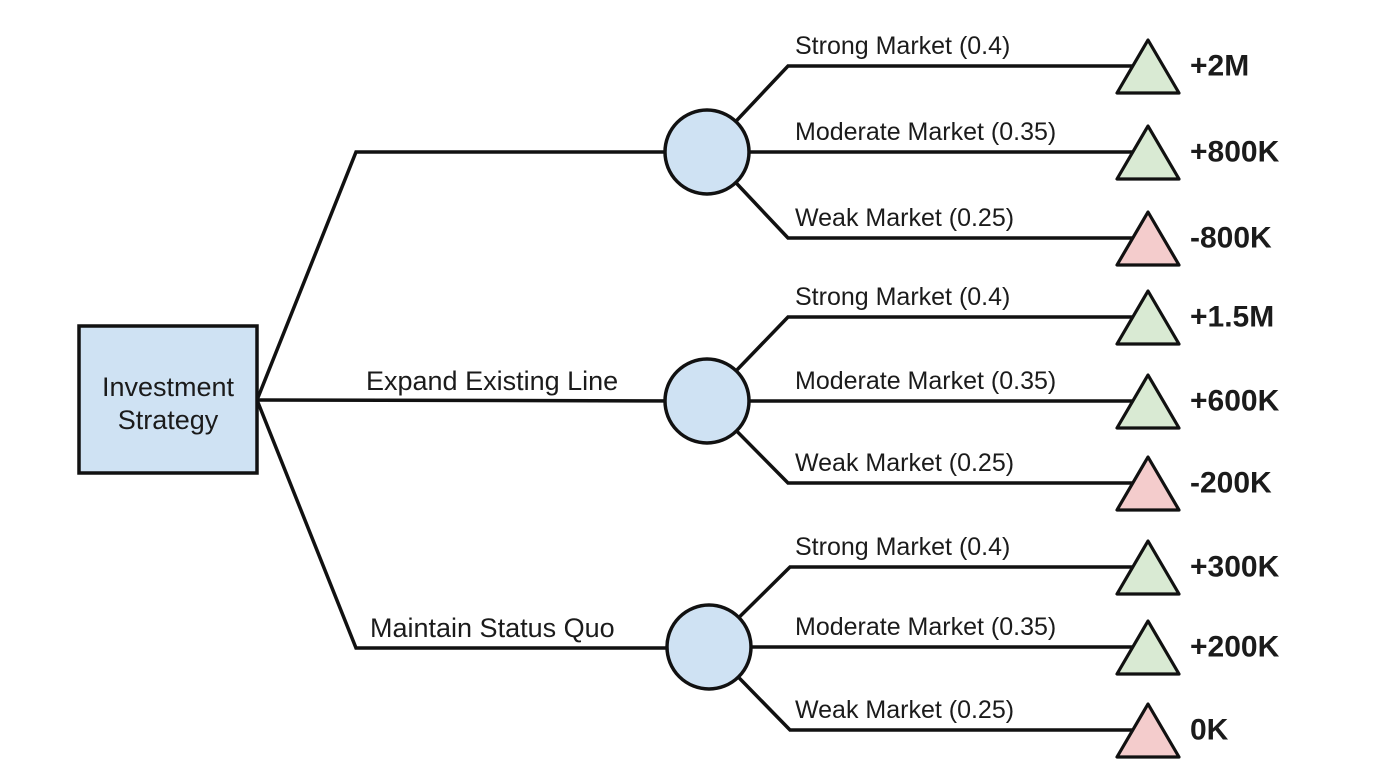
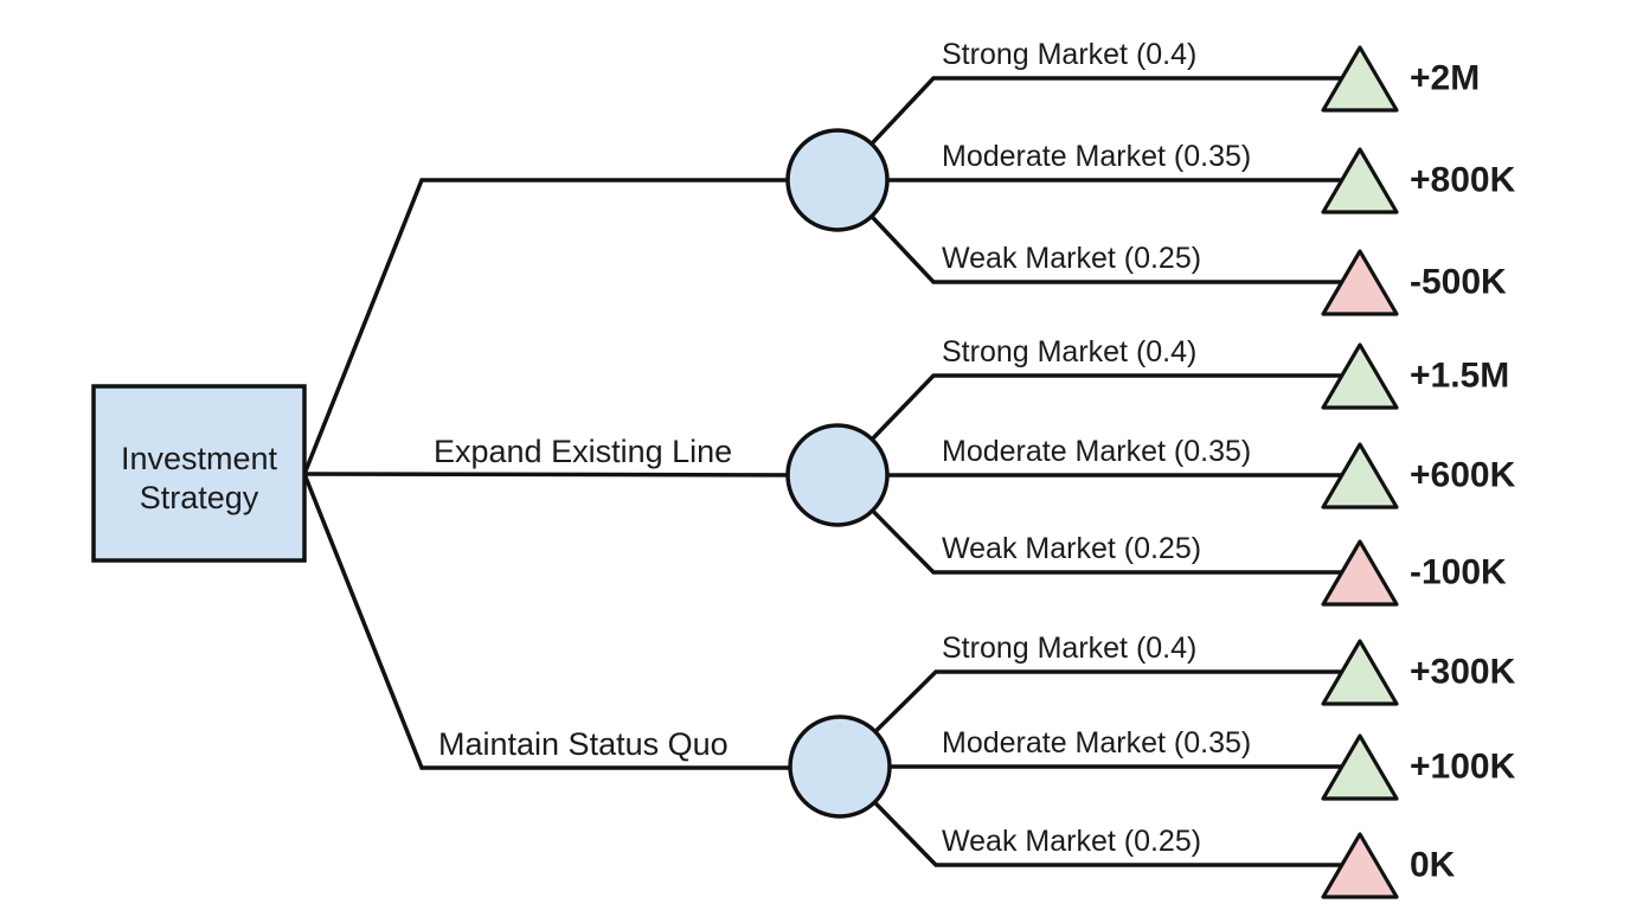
  Investment
  Strategy
  Expand Existing Line
  Maintain Status Quo
  Strong Market (0.4)
  +2M
  Moderate Market (0.35)
  +800K
  Weak Market (0.25)
- -800K
+ -500K
  Strong Market (0.4)
  +1.5M
  Moderate Market (0.35)
  +600K
  Weak Market (0.25)
- -200K
+ -100K
  Strong Market (0.4)
  +300K
  Moderate Market (0.35)
- +200K
+ +100K
  Weak Market (0.25)
  0K
